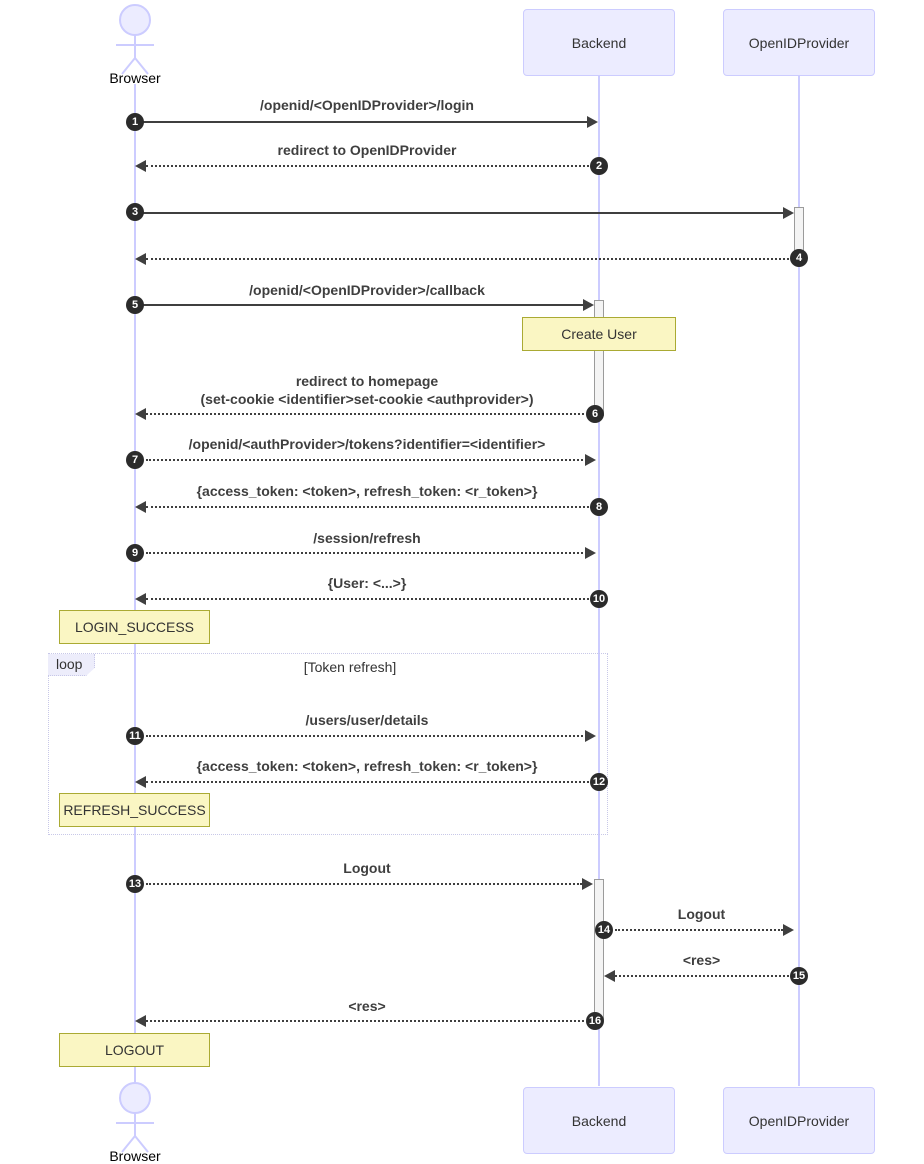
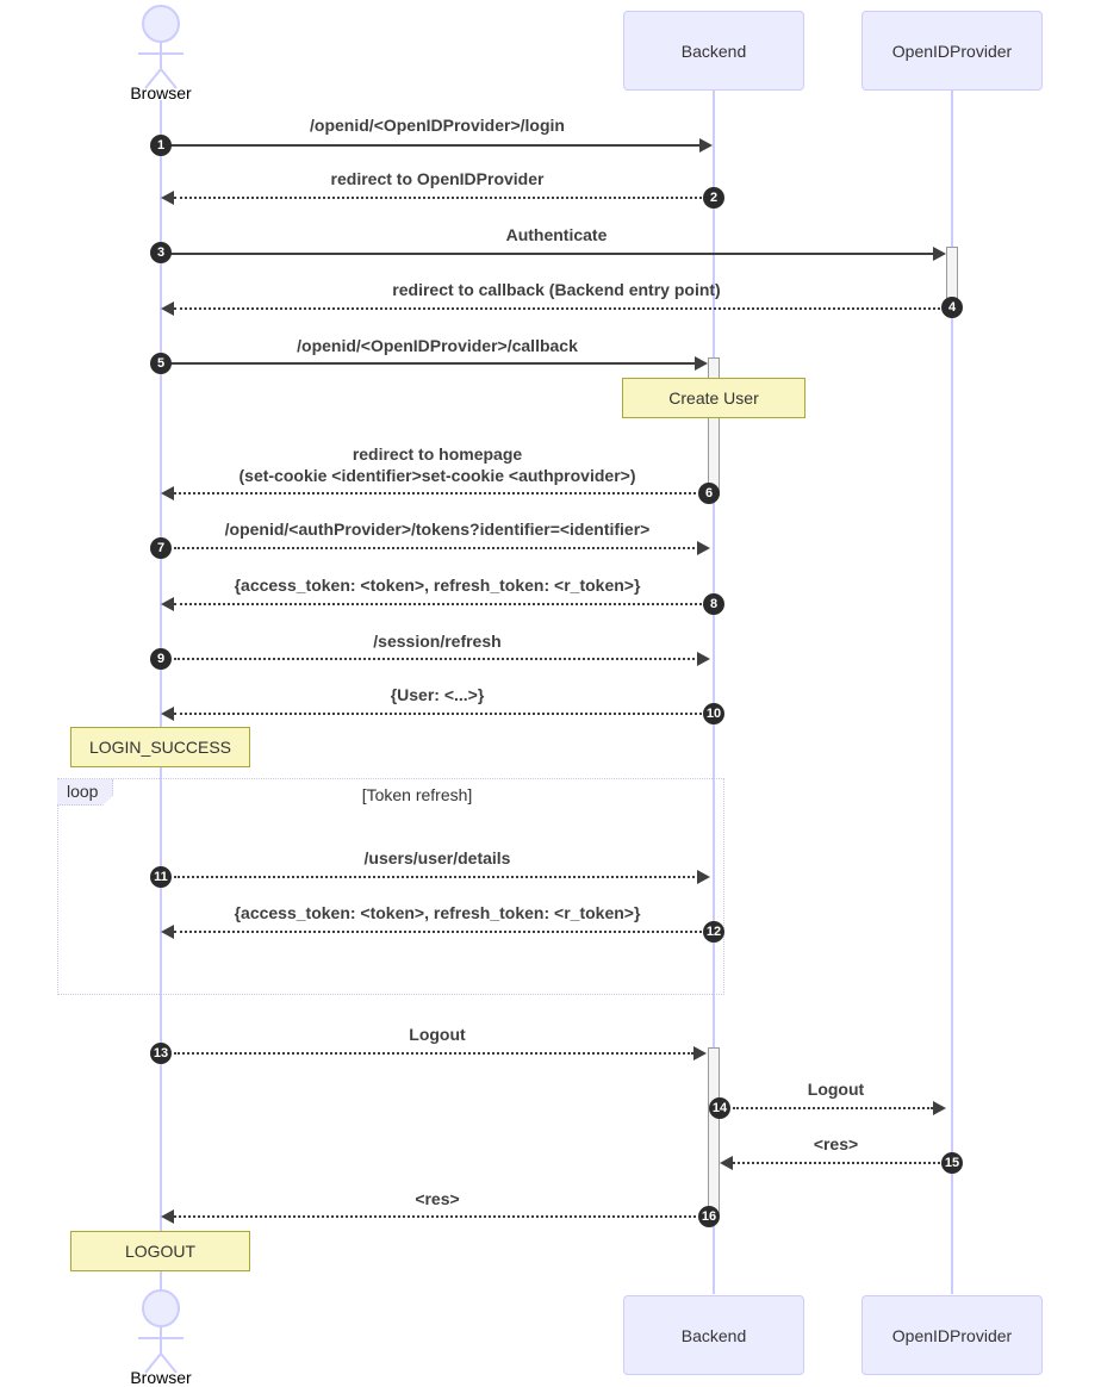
  Browser
  Backend
  OpenIDProvider
  loop
  [Token refresh]
  /openid/<OpenIDProvider>/login
  1
  redirect to OpenIDProvider
  2
+ Authenticate
  3
+ redirect to callback (Backend entry point)
  4
  /openid/<OpenIDProvider>/callback
  5
  Create User
  redirect to homepage
  (set-cookie <identifier>set-cookie <authprovider>)
  6
  /openid/<authProvider>/tokens?identifier=<identifier>
  7
  {access_token: <token>, refresh_token: <r_token>}
  8
  /session/refresh
  9
  {User: <...>}
  10
  LOGIN_SUCCESS
  /users/user/details
  11
  {access_token: <token>, refresh_token: <r_token>}
  12
- REFRESH_SUCCESS
  Logout
  13
  Logout
  14
  <res>
  15
  <res>
  16
  LOGOUT
  Browser
  Backend
  OpenIDProvider
